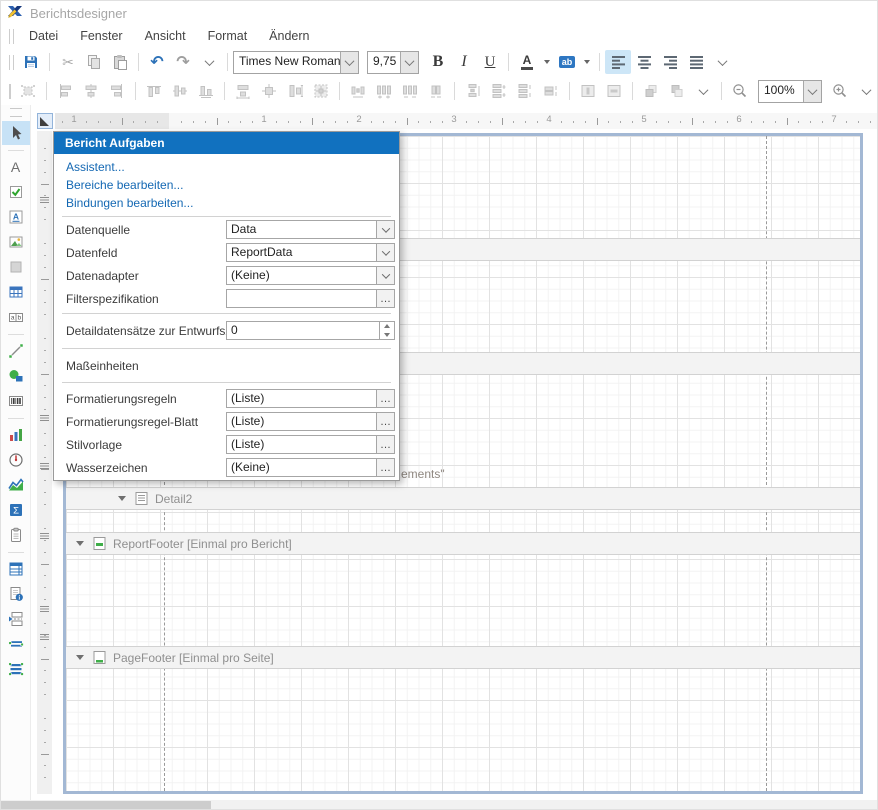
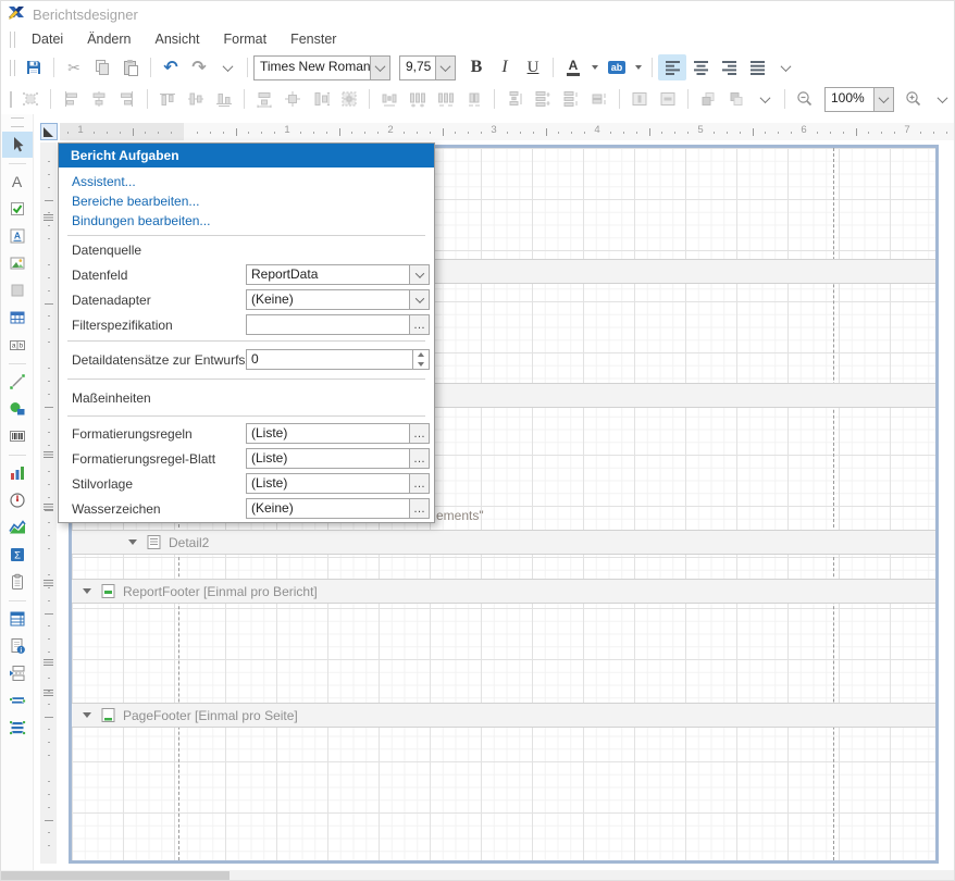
  Berichtsdesigner
  Datei
- Fenster
+ Ändern
  Ansicht
  Format
- Ändern
+ Fenster
  ✂
  ↶
  ↷
  Times New Roman
  9,75
  B
  I
  U
  A
  ab
  100%
  A
  A
  Σ
  1
  1
  2
  3
  4
  5
  6
  7
  ements"
  Detail2
  ReportFooter [Einmal pro Bericht]
  PageFooter [Einmal pro Seite]
  Bericht Aufgaben
  Assistent...
  Bereiche bearbeiten...
  Bindungen bearbeiten...
  Datenquelle
- Data
  Datenfeld
  ReportData
  Datenadapter
  (Keine)
  Filterspezifikation
  Detaildatensätze zur Entwurfs
  0
  Maßeinheiten
  Formatierungsregeln
  (Liste)
  Formatierungsregel-Blatt
  (Liste)
  Stilvorlage
  (Liste)
  Wasserzeichen
  (Keine)
